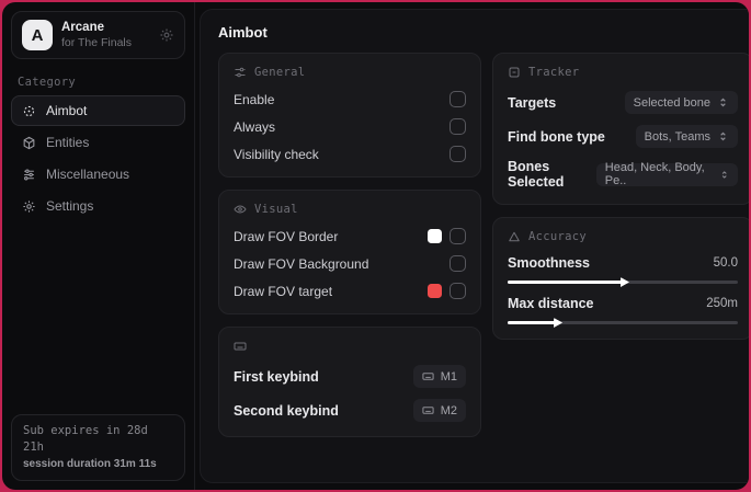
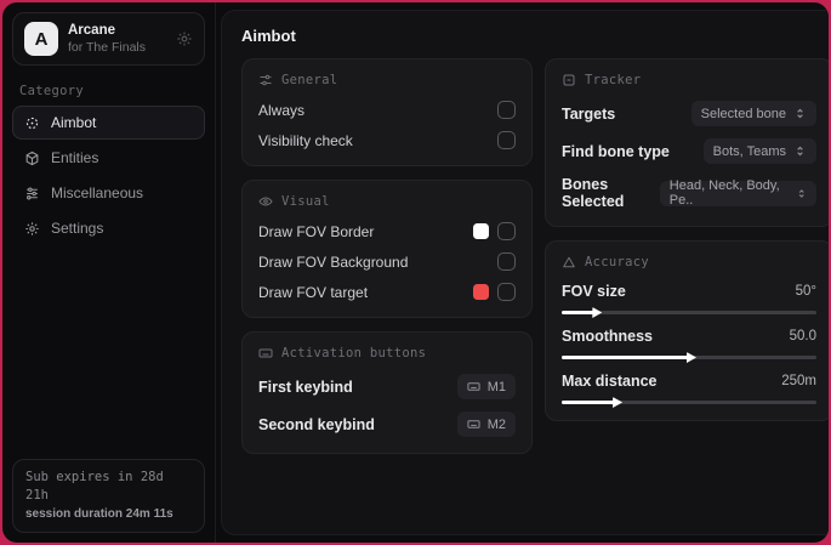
  A
  Arcane
  for The Finals
  Category
  Aimbot
  Entities
  Miscellaneous
  Settings
  Sub expires in 28d 21h
- session duration 31m 11s
+ session duration 24m 11s
  Aimbot
  General
- Enable
  Always
  Visibility check
  Visual
  Draw FOV Border
  Draw FOV Background
  Draw FOV target
+ Activation buttons
  First keybind
  M1
  Second keybind
  M2
  Tracker
  Targets
  Selected bone
  Find bone type
  Bots, Teams
  Bones Selected
  Head, Neck, Body, Pe..
  Accuracy
+ FOV size
+ 50°
  Smoothness
  50.0
  Max distance
  250m
